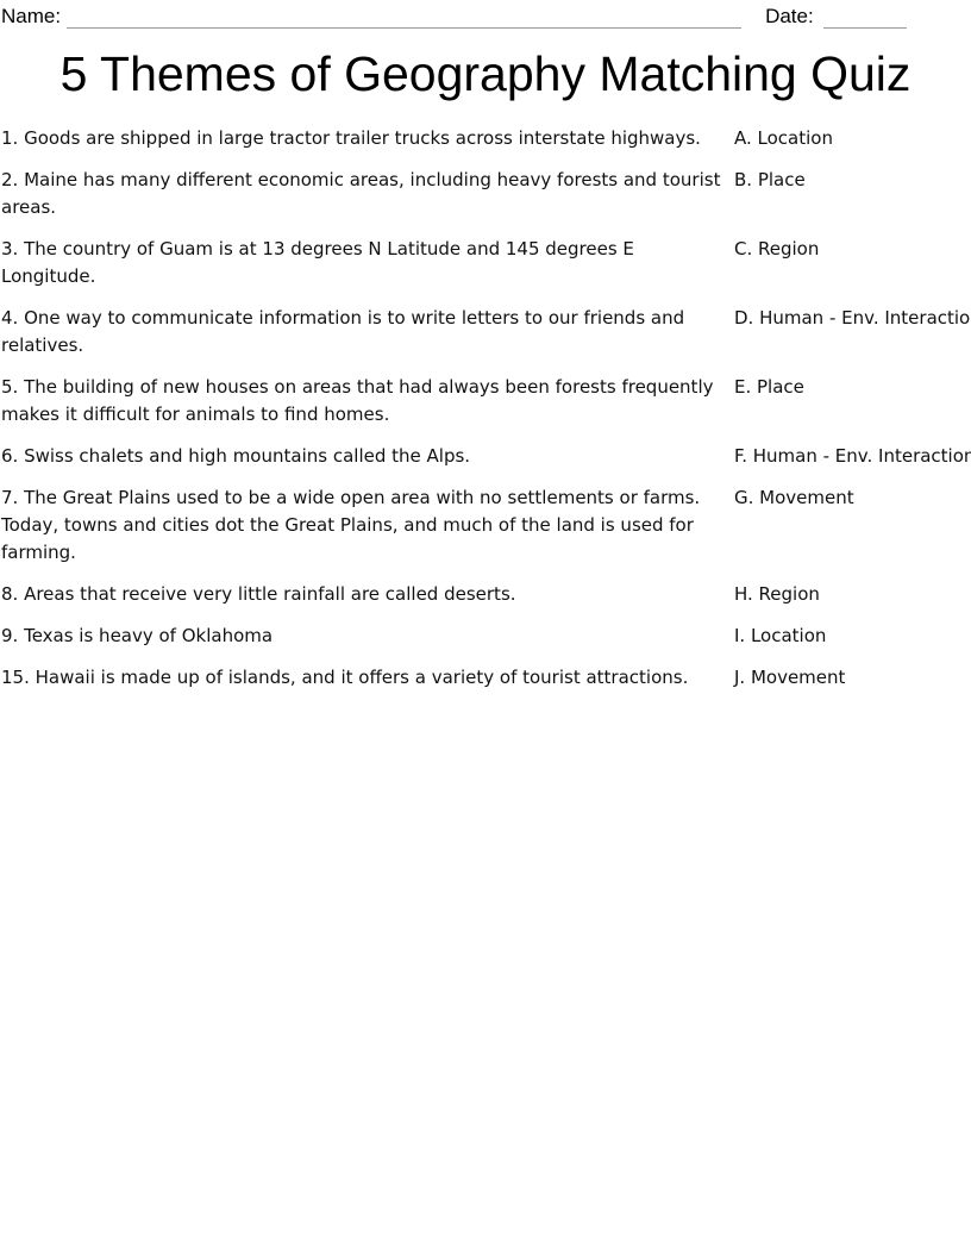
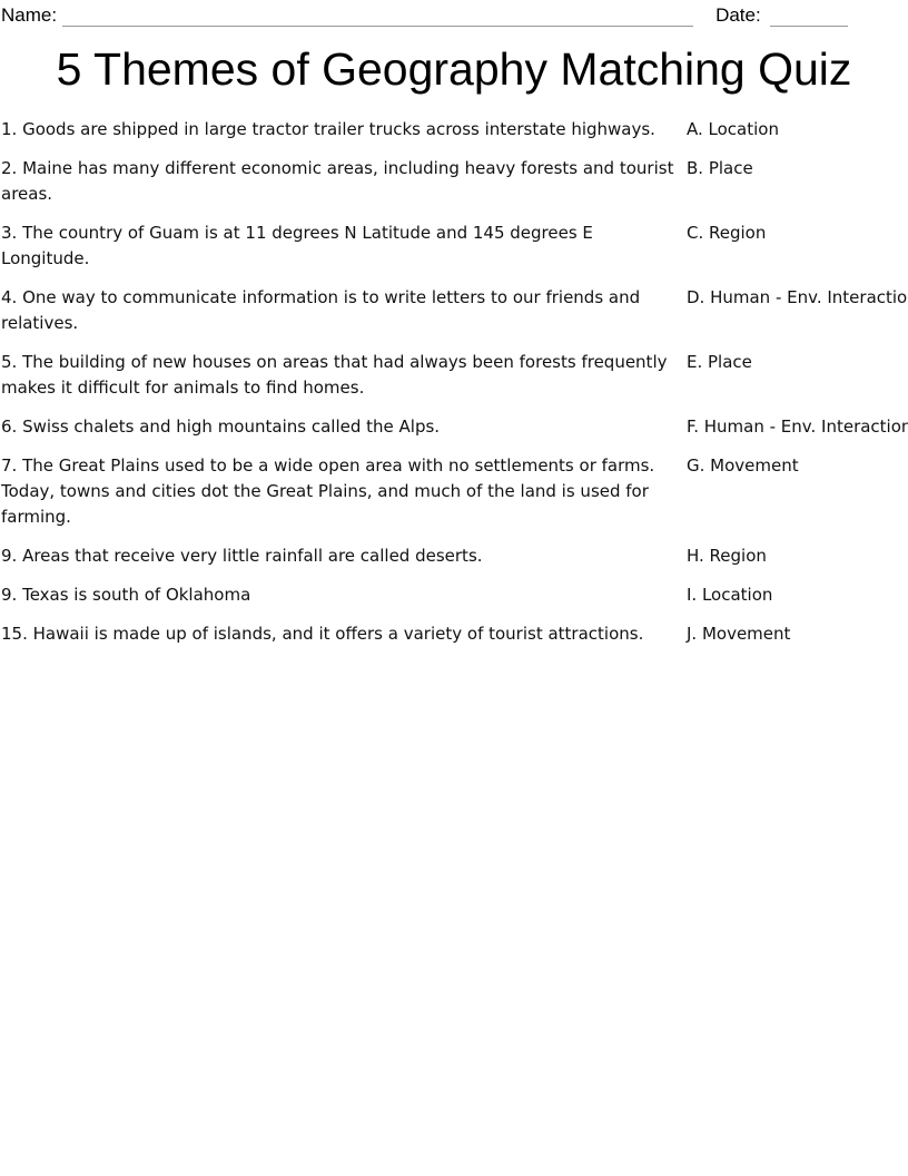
  Name:
  Date:
  5 Themes of Geography Matching Quiz
  1. Goods are shipped in large tractor trailer trucks across interstate highways.
  A. Location
  2. Maine has many different economic areas, including heavy forests and tourist
  areas.
  B. Place
- 3. The country of Guam is at 13 degrees N Latitude and 145 degrees E Longitude.
+ 3. The country of Guam is at 11 degrees N Latitude and 145 degrees E Longitude.
  C. Region
  4. One way to communicate information is to write letters to our friends and
  relatives.
  D. Human - Env. Interactio
  5. The building of new houses on areas that had always been forests frequently
  makes it difficult for animals to find homes.
  E. Place
  6. Swiss chalets and high mountains called the Alps.
  F. Human - Env. Interaction
  7. The Great Plains used to be a wide open area with no settlements or farms.
  Today, towns and cities dot the Great Plains, and much of the land is used for
  farming.
  G. Movement
- 8. Areas that receive very little rainfall are called deserts.
+ 9. Areas that receive very little rainfall are called deserts.
  H. Region
- 9. Texas is heavy of Oklahoma
+ 9. Texas is south of Oklahoma
  I. Location
  15. Hawaii is made up of islands, and it offers a variety of tourist attractions.
  J. Movement
